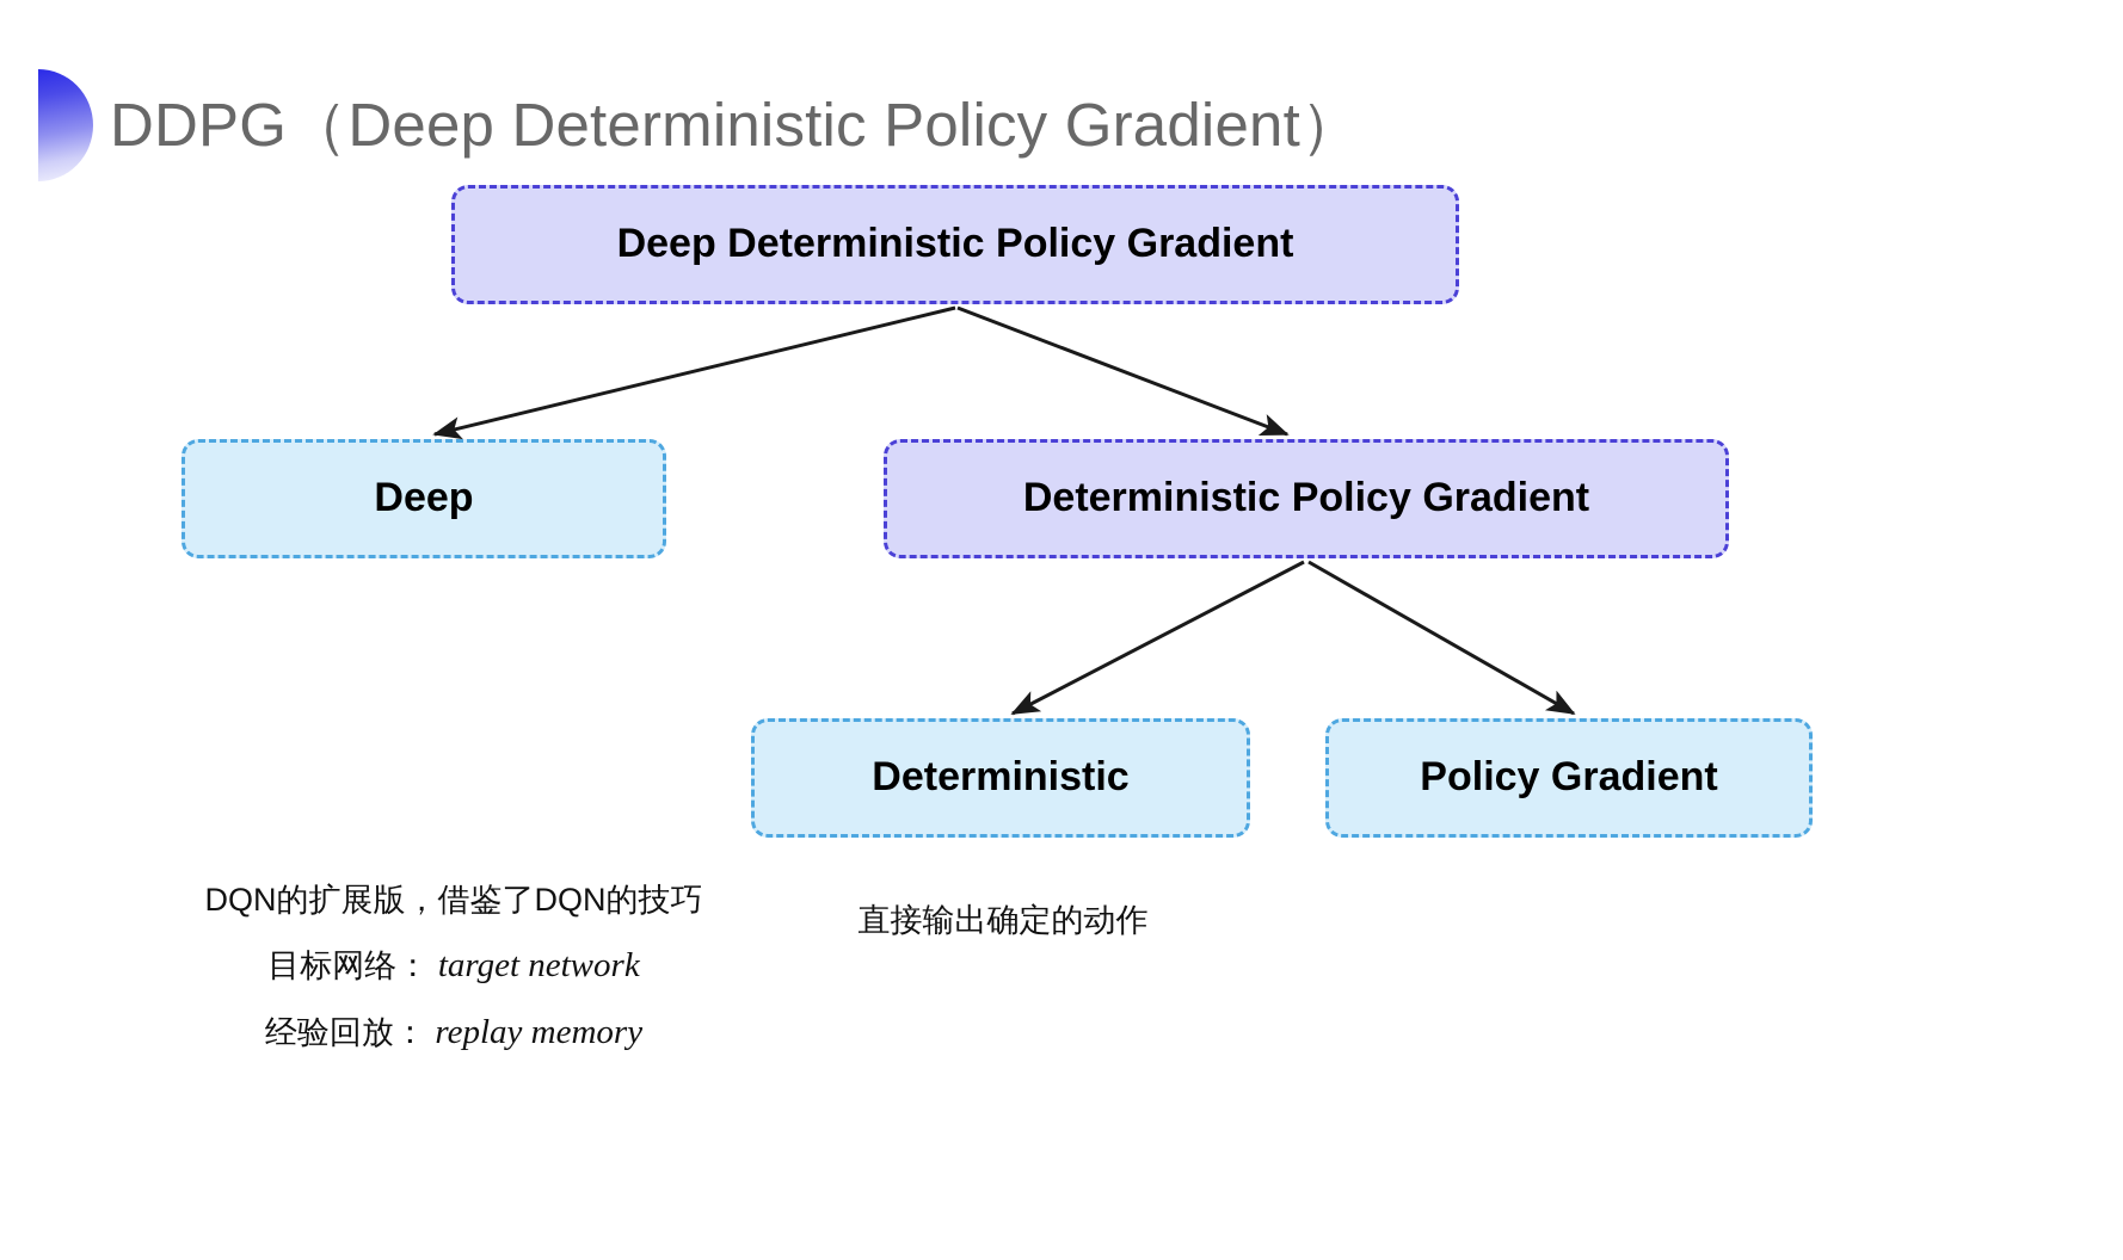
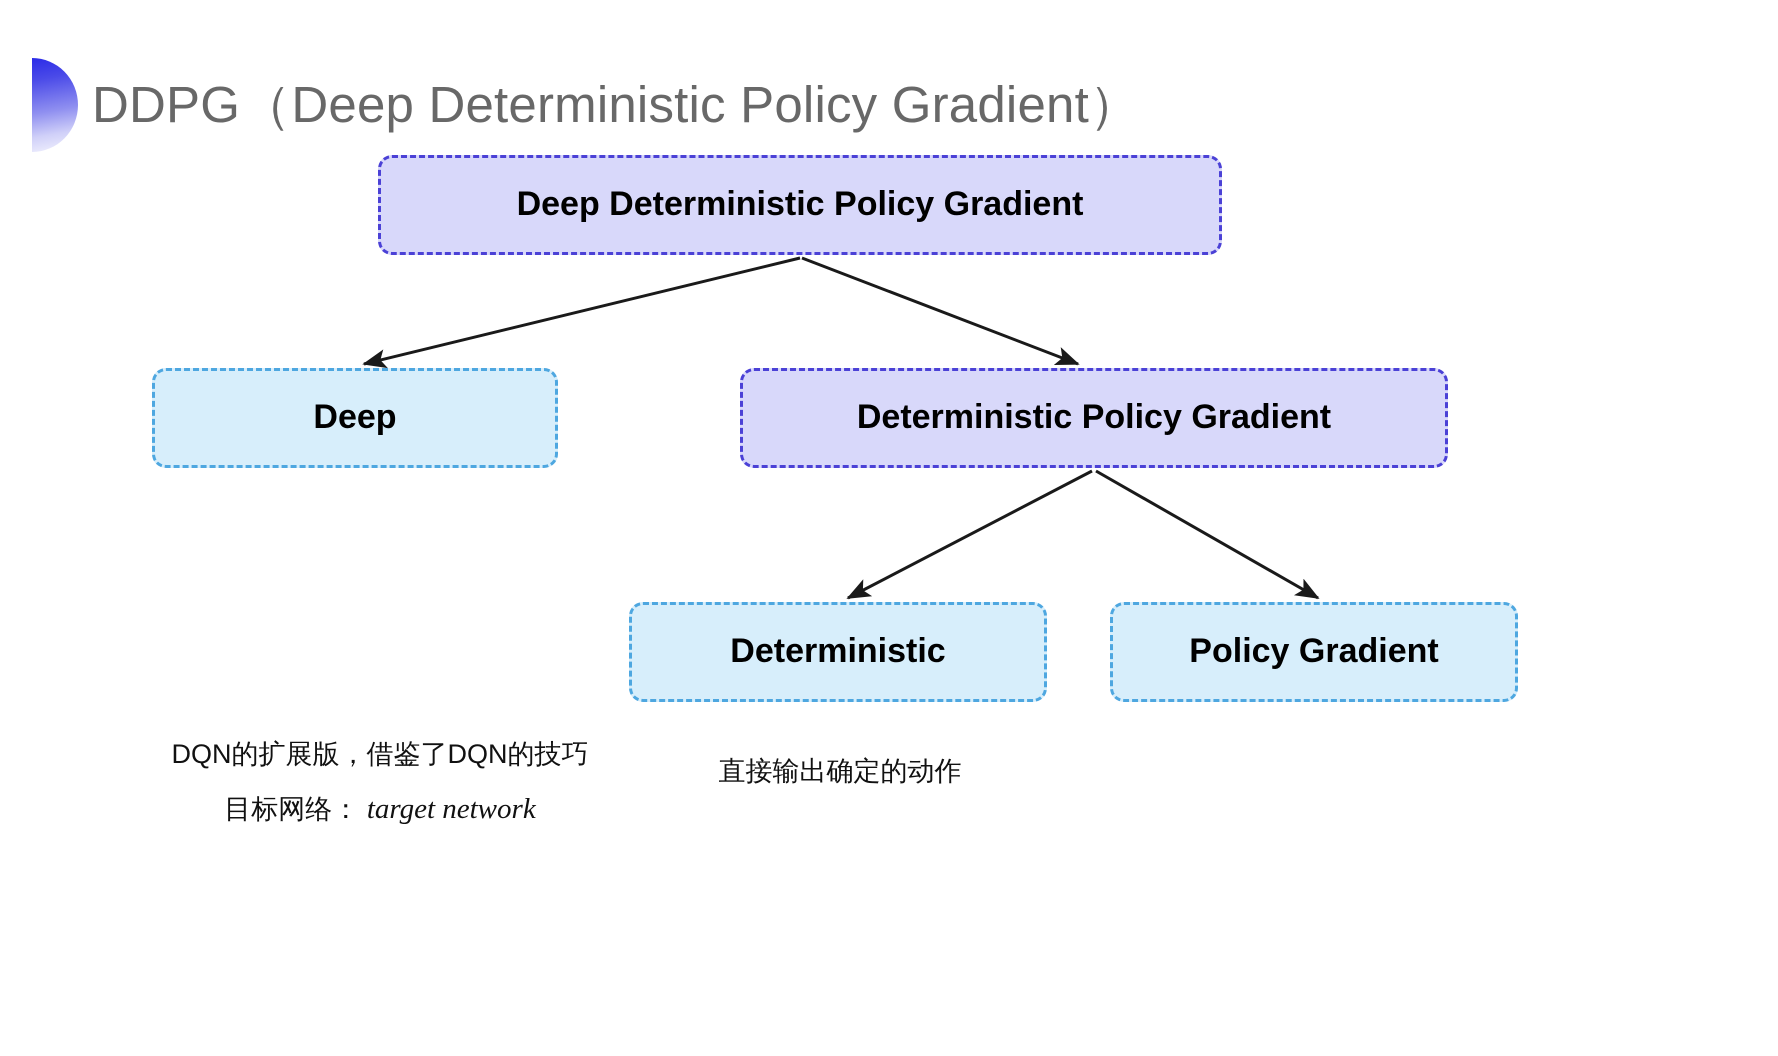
  DDPG（Deep Deterministic Policy Gradient）
  Deep Deterministic Policy Gradient
  Deep
  Deterministic Policy Gradient
  Deterministic
  Policy Gradient
  DQN的扩展版，借鉴了DQN的技巧
  目标网络： target network
- 经验回放： replay memory
  直接输出确定的动作
